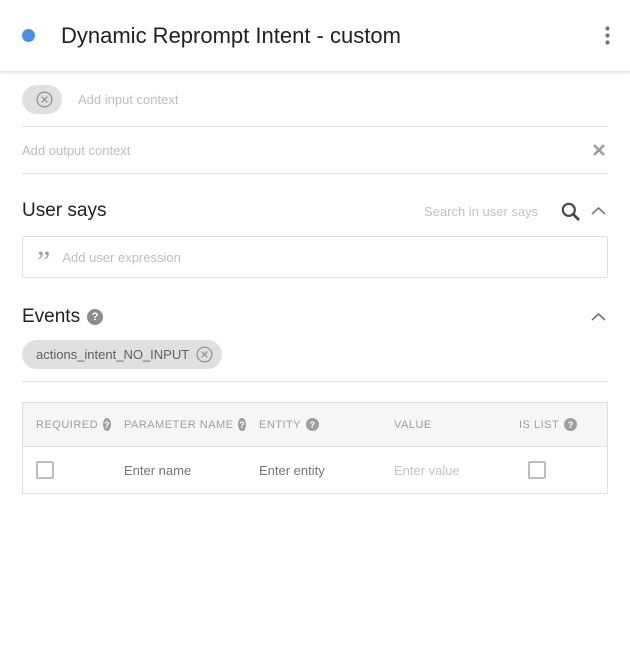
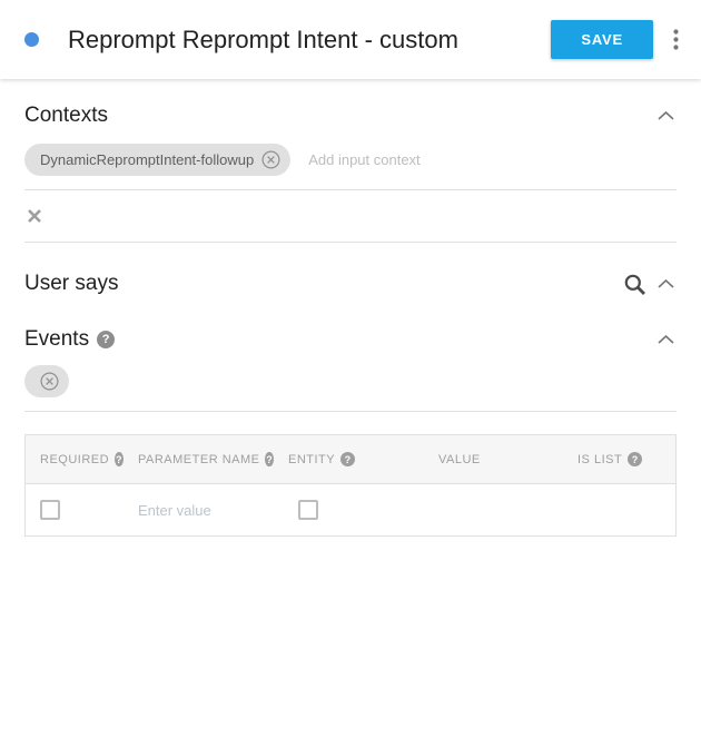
- Dynamic Reprompt Intent - custom
+ Reprompt Reprompt Intent - custom
+ SAVE
+ Contexts
+ DynamicRepromptIntent-followup
  Add input context
- Add output context
  User says
- Search in user says
- ”
- Add user expression
  Events
  ?
- actions_intent_NO_INPUT
  REQUIRED
  ?
  PARAMETER NAME
  ?
  ENTITY
  ?
  VALUE
  IS LIST
  ?
- Enter name
- Enter entity
  Enter value
